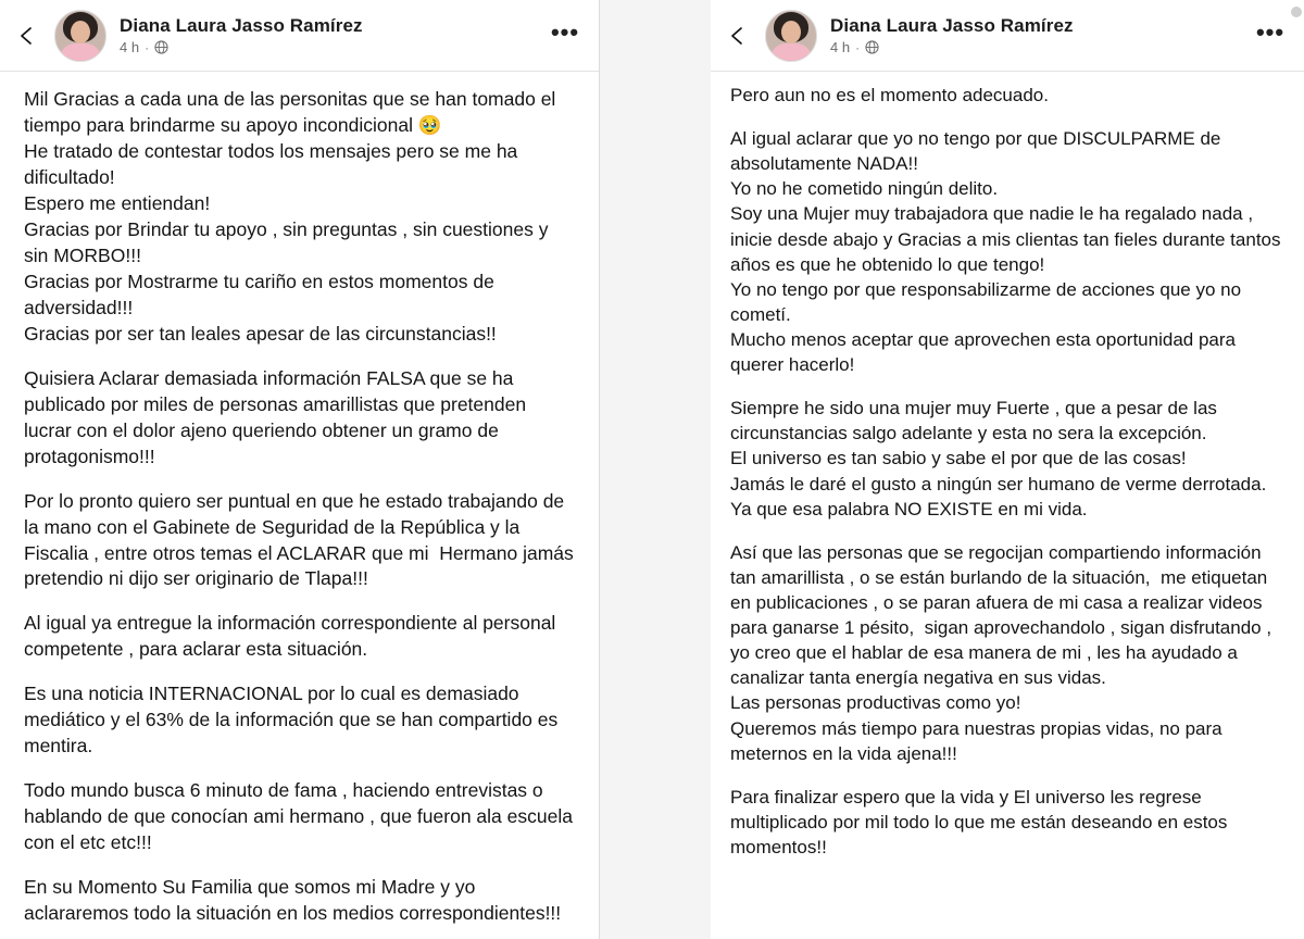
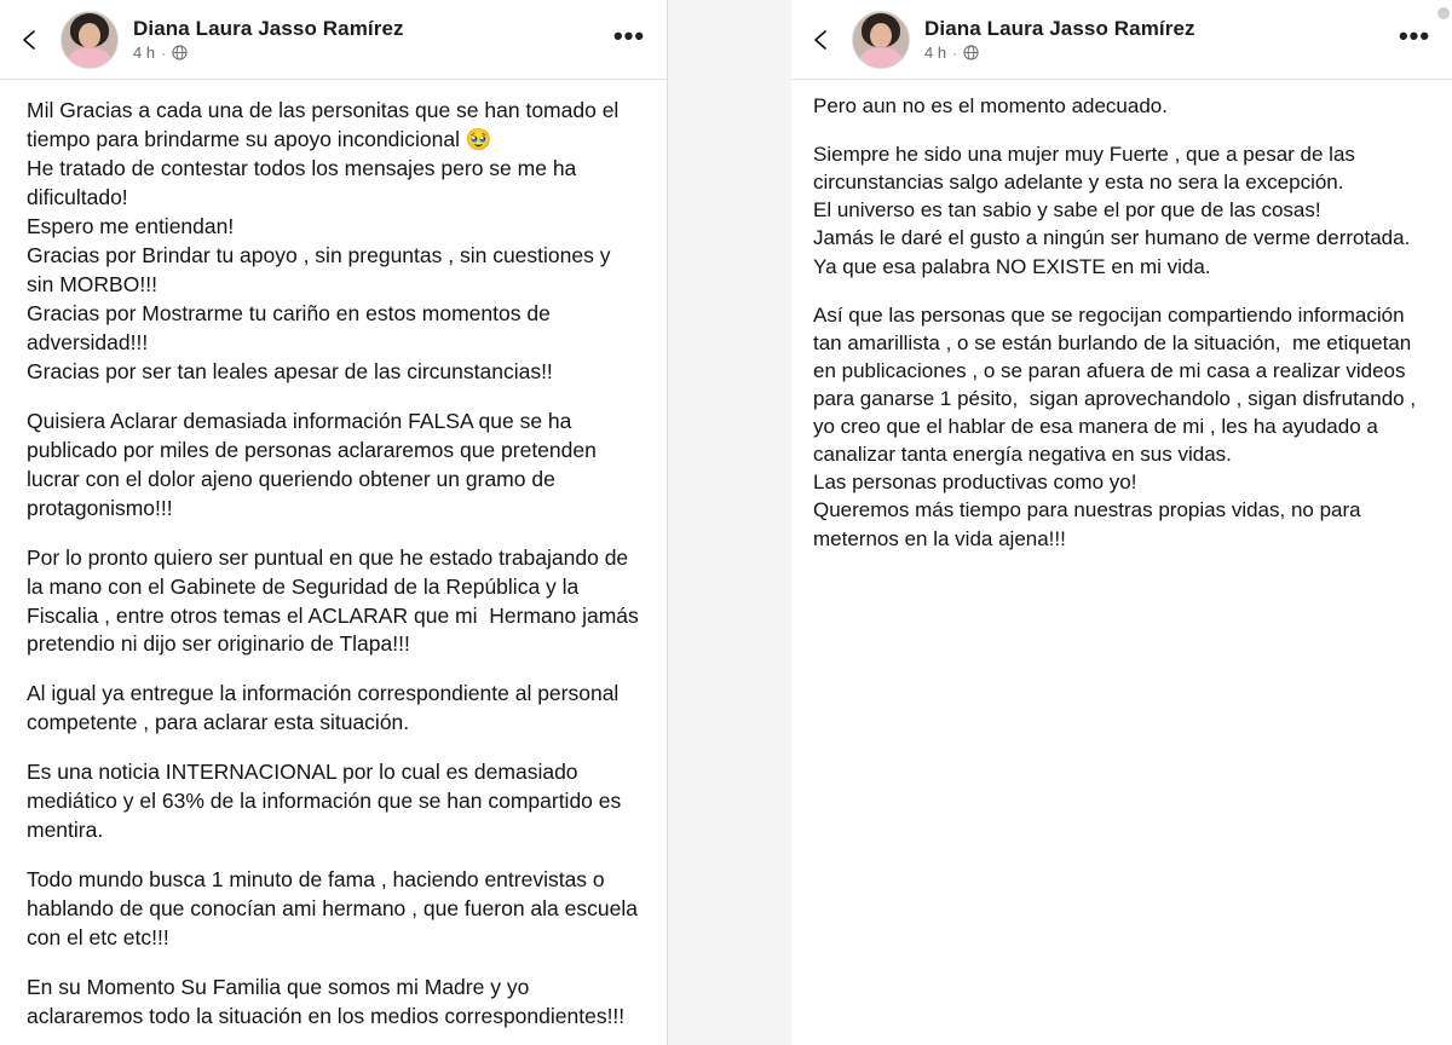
  Diana Laura Jasso Ramírez
  4 h
  ·
  •••
  Mil Gracias a cada una de las personitas que se han tomado el tiempo para brindarme su apoyo incondicional 🥹
  He tratado de contestar todos los mensajes pero se me ha dificultado!
  Espero me entiendan!
  Gracias por Brindar tu apoyo , sin preguntas , sin cuestiones y sin MORBO!!!
  Gracias por Mostrarme tu cariño en estos momentos de adversidad!!!
  Gracias por ser tan leales apesar de las circunstancias!!
- Quisiera Aclarar demasiada información FALSA que se ha publicado por miles de personas amarillistas que pretenden lucrar con el dolor ajeno queriendo obtener un gramo de protagonismo!!!
+ Quisiera Aclarar demasiada información FALSA que se ha publicado por miles de personas aclararemos que pretenden lucrar con el dolor ajeno queriendo obtener un gramo de protagonismo!!!
  Por lo pronto quiero ser puntual en que he estado trabajando de la mano con el Gabinete de Seguridad de la República y la Fiscalia , entre otros temas el ACLARAR que mi Hermano jamás pretendio ni dijo ser originario de Tlapa!!!
  Al igual ya entregue la información correspondiente al personal competente , para aclarar esta situación.
  Es una noticia INTERNACIONAL por lo cual es demasiado mediático y el 63% de la información que se han compartido es mentira.
- Todo mundo busca 6 minuto de fama , haciendo entrevistas o hablando de que conocían ami hermano , que fueron ala escuela con el etc etc!!!
+ Todo mundo busca 1 minuto de fama , haciendo entrevistas o hablando de que conocían ami hermano , que fueron ala escuela con el etc etc!!!
  En su Momento Su Familia que somos mi Madre y yo aclararemos todo la situación en los medios correspondientes!!!
  Diana Laura Jasso Ramírez
  4 h
  ·
  •••
  Pero aun no es el momento adecuado.
- Al igual aclarar que yo no tengo por que DISCULPARME de absolutamente NADA!!
- Yo no he cometido ningún delito.
- Soy una Mujer muy trabajadora que nadie le ha regalado nada , inicie desde abajo y Gracias a mis clientas tan fieles durante tantos años es que he obtenido lo que tengo!
- Yo no tengo por que responsabilizarme de acciones que yo no cometí.
- Mucho menos aceptar que aprovechen esta oportunidad para querer hacerlo!
  Siempre he sido una mujer muy Fuerte , que a pesar de las circunstancias salgo adelante y esta no sera la excepción.
  El universo es tan sabio y sabe el por que de las cosas!
  Jamás le daré el gusto a ningún ser humano de verme derrotada.
  Ya que esa palabra NO EXISTE en mi vida.
  Así que las personas que se regocijan compartiendo información tan amarillista , o se están burlando de la situación, me etiquetan en publicaciones , o se paran afuera de mi casa a realizar videos para ganarse 1 pésito, sigan aprovechandolo , sigan disfrutando , yo creo que el hablar de esa manera de mi , les ha ayudado a canalizar tanta energía negativa en sus vidas.
  Las personas productivas como yo!
  Queremos más tiempo para nuestras propias vidas, no para meternos en la vida ajena!!!
- Para finalizar espero que la vida y El universo les regrese multiplicado por mil todo lo que me están deseando en estos momentos!!
